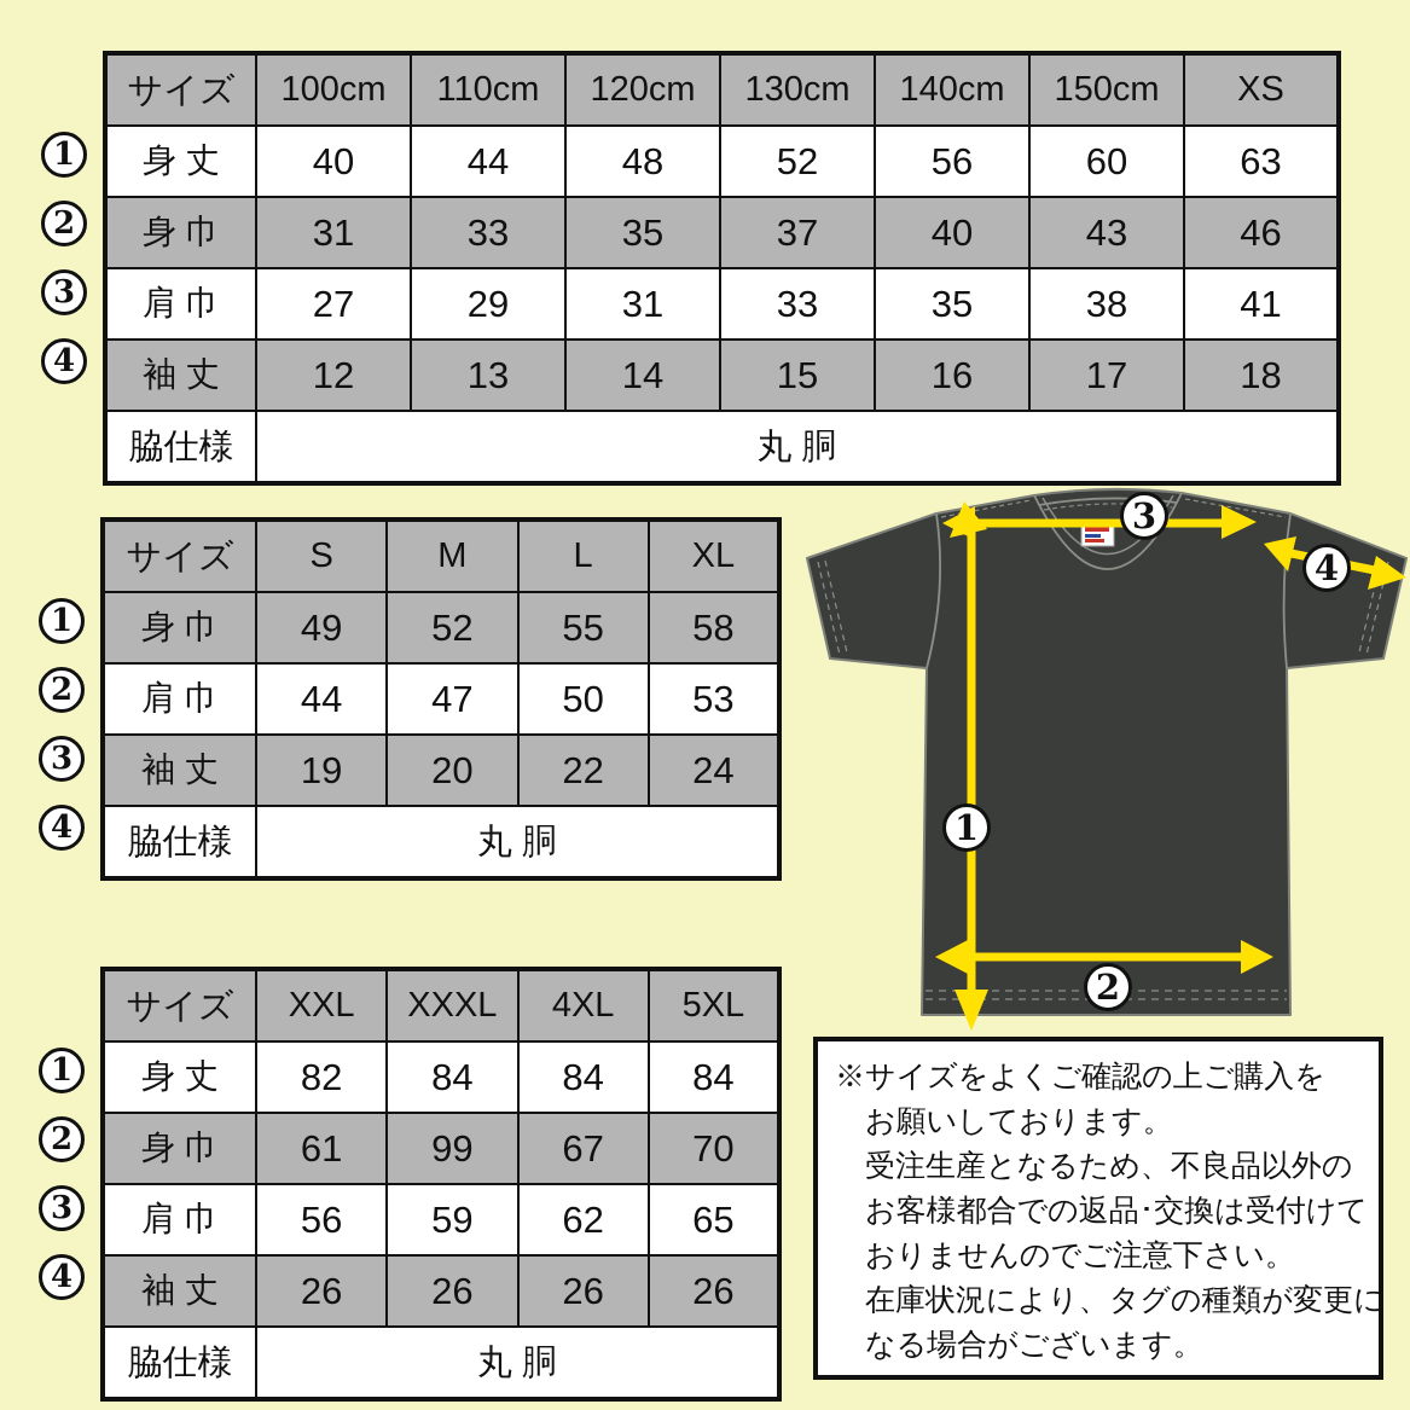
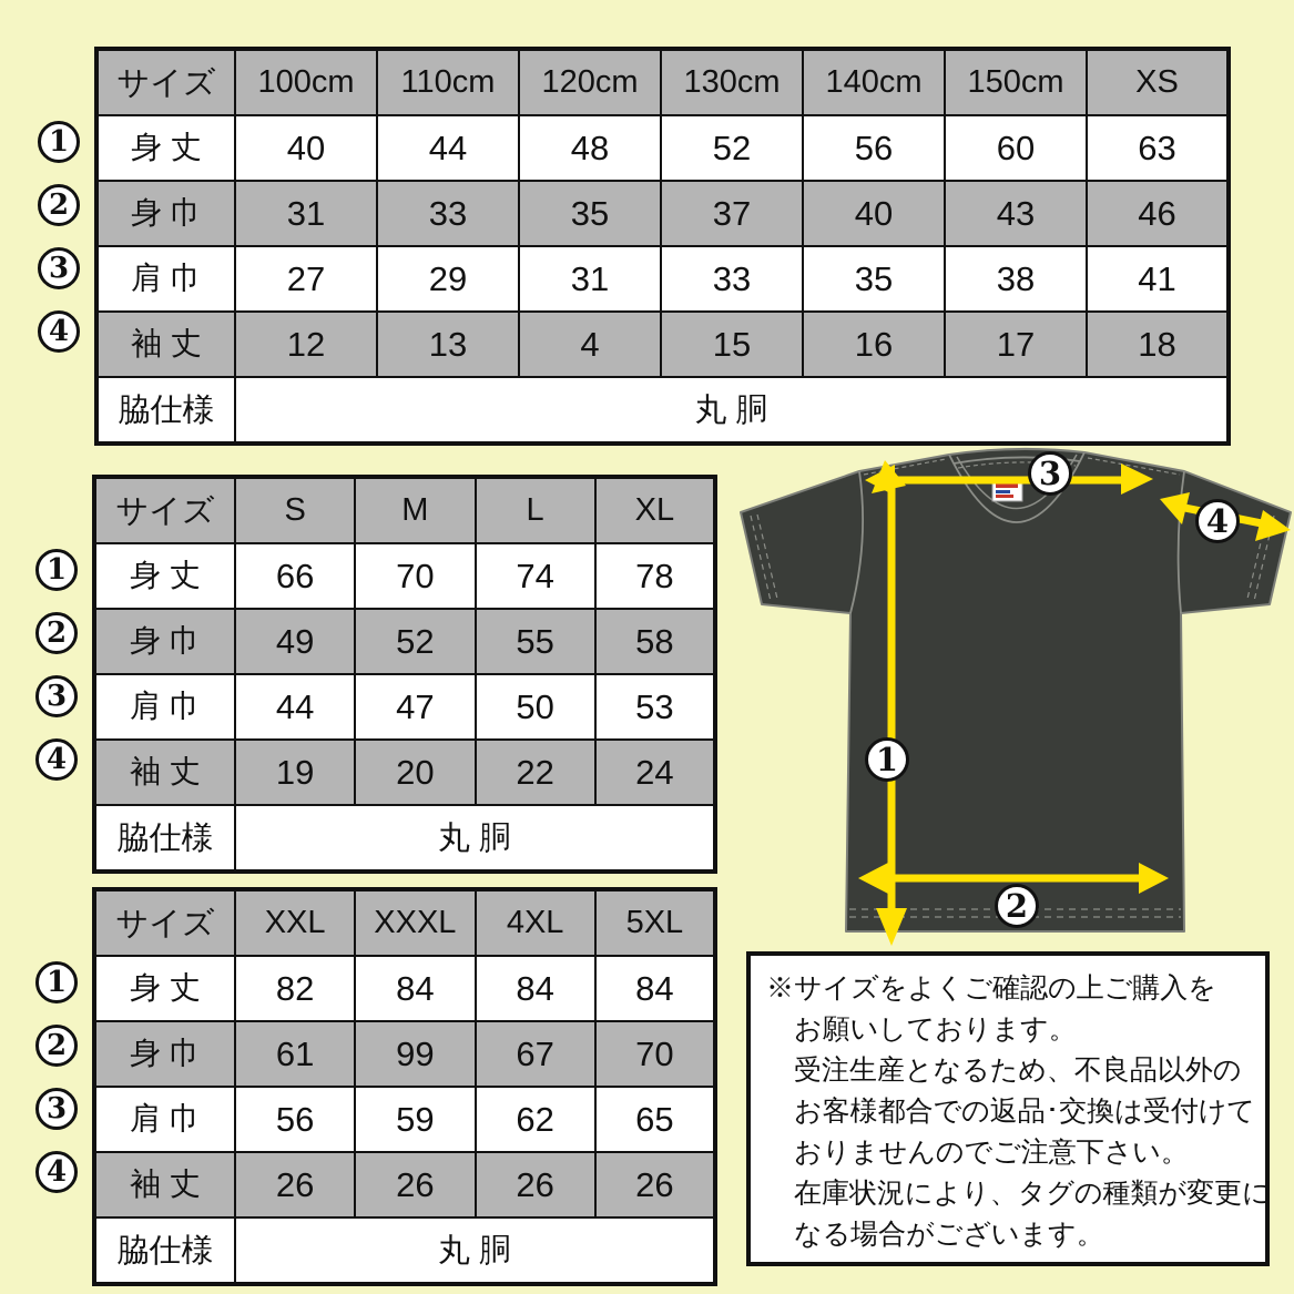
  1
  2
  3
  4
  サイズ	100cm	110cm	120cm	130cm	140cm	150cm	XS
  身 丈	40	44	48	52	56	60	63
  身 巾	31	33	35	37	40	43	46
  肩 巾	27	29	31	33	35	38	41
- 袖 丈	12	13	14	15	16	17	18
+ 袖 丈	12	13	4	15	16	17	18
  脇仕様	丸 胴
  1
  2
  3
  4
  サイズ	S	M	L	XL
+ 身 丈	66	70	74	78
  身 巾	49	52	55	58
  肩 巾	44	47	50	53
  袖 丈	19	20	22	24
  脇仕様	丸 胴
  1
  2
  3
  4
  サイズ	XXL	XXXL	4XL	5XL
  身 丈	82	84	84	84
  身 巾	61	99	67	70
  肩 巾	56	59	62	65
  袖 丈	26	26	26	26
  脇仕様	丸 胴
  1
  2
  3
  4
  ※サイズをよくご確認の上ご購入を
  お願いしております。
  受注生産となるため、不良品以外の
  お客様都合での返品･交換は受付けて
  おりませんのでご注意下さい。
  在庫状況により、タグの種類が変更に
  なる場合がございます。
